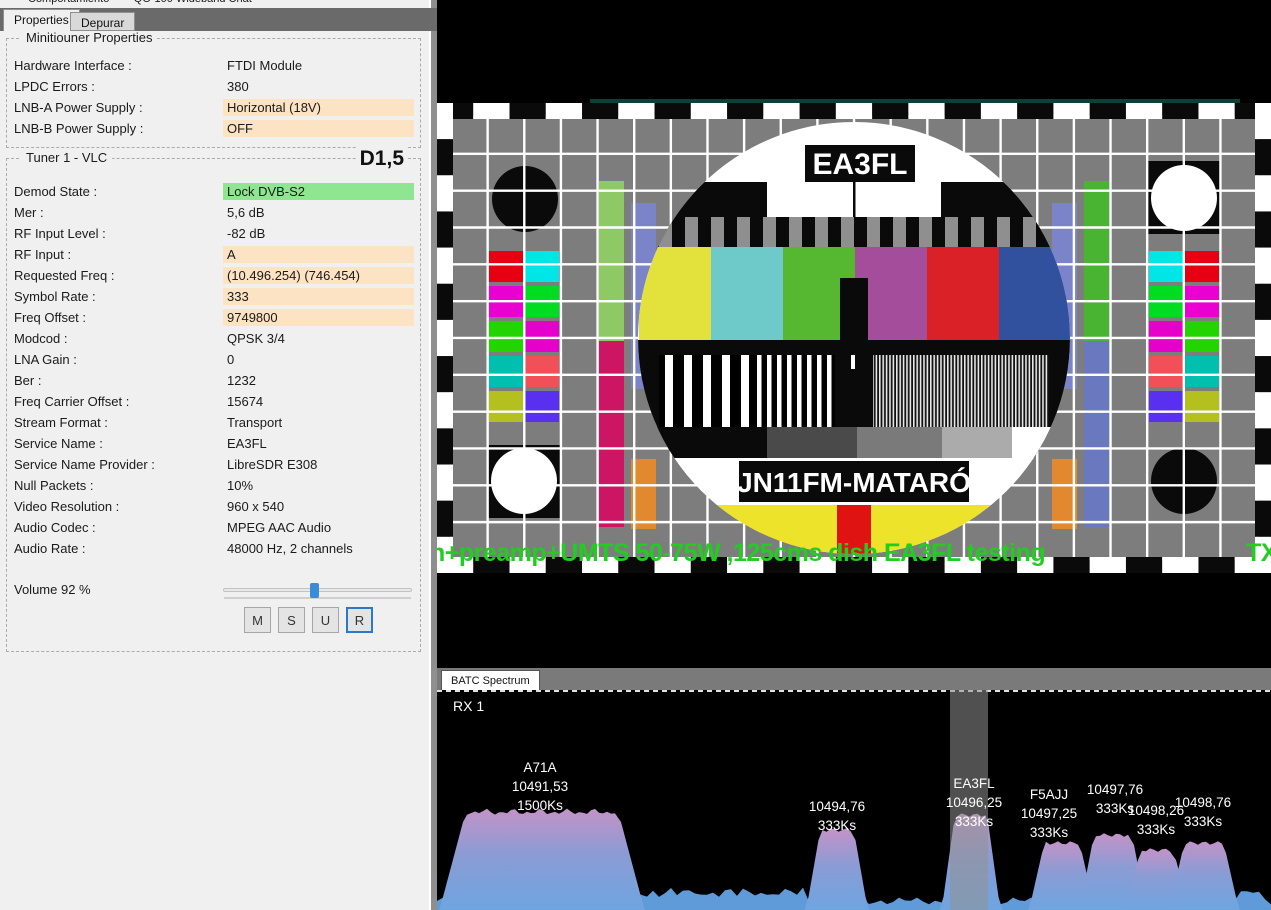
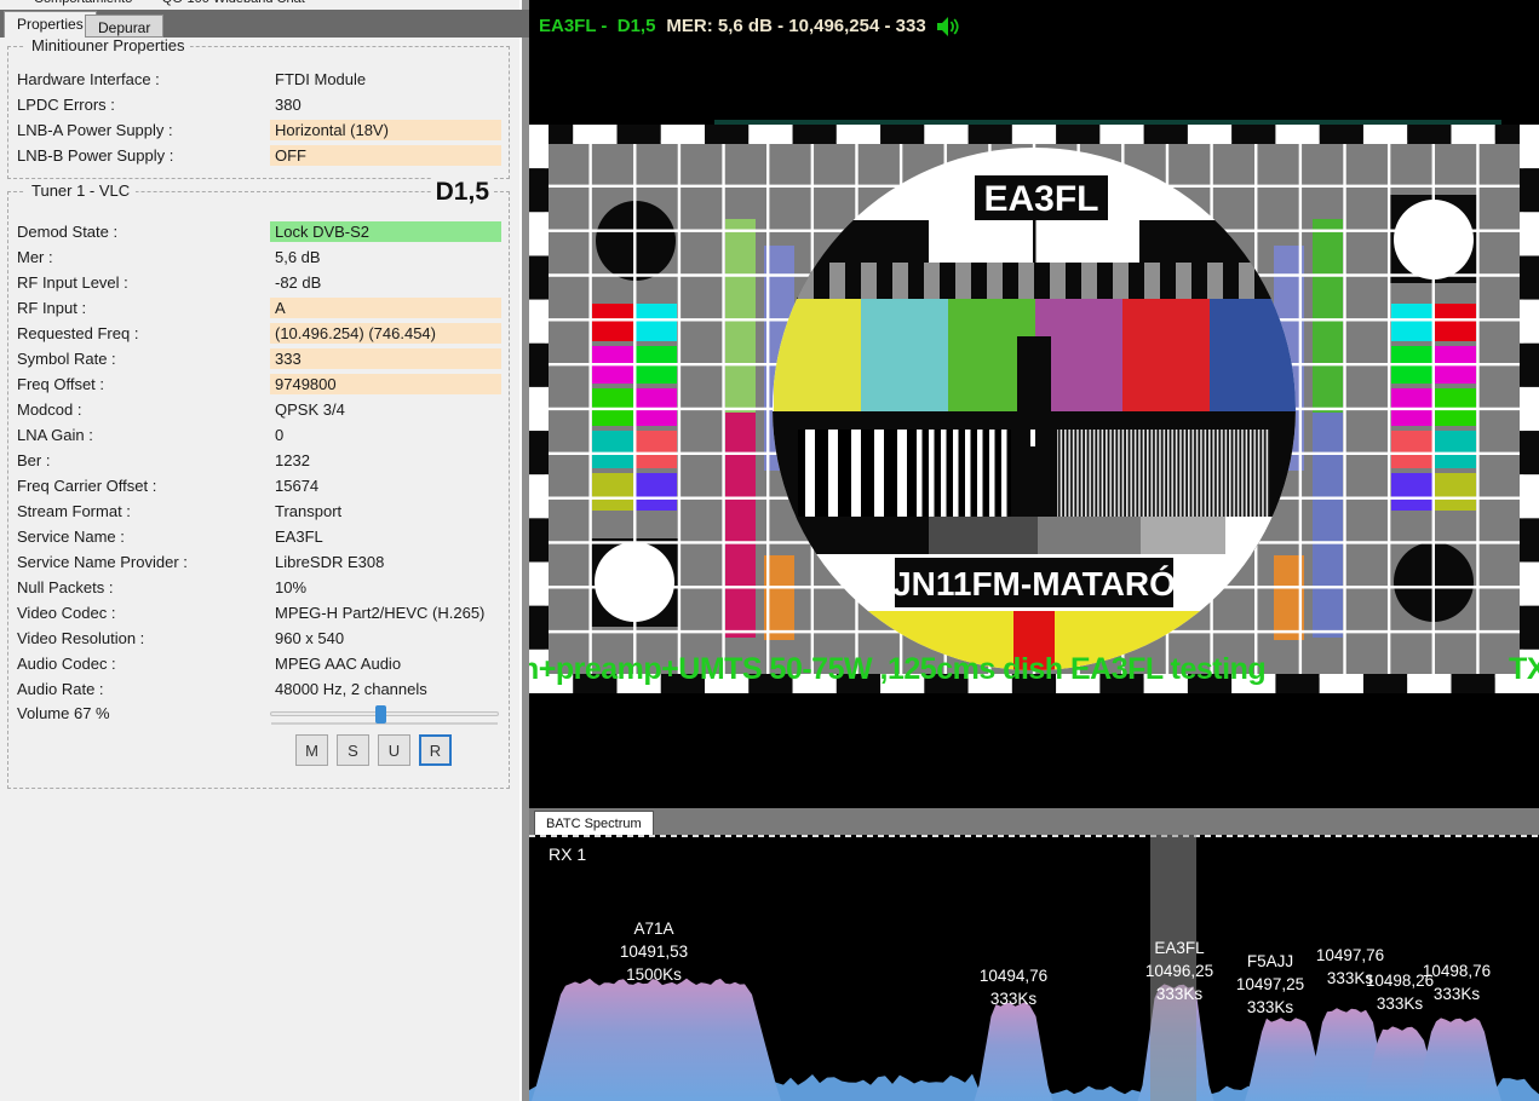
  Minitiouner Properties
  Hardware Interface :
  FTDI Module
  LPDC Errors :
  380
  LNB-A Power Supply :
  Horizontal (18V)
  LNB-B Power Supply :
  OFF
  Tuner 1 - VLC
  D1,5
  Demod State :
  Lock DVB-S2
  Mer :
  5,6 dB
  RF Input Level :
  -82 dB
  RF Input :
  A
  Requested Freq :
  (10.496.254) (746.454)
  Symbol Rate :
  333
  Freq Offset :
  9749800
  Modcod :
  QPSK 3/4
  LNA Gain :
  0
  Ber :
  1232
  Freq Carrier Offset :
  15674
  Stream Format :
  Transport
  Service Name :
  EA3FL
  Service Name Provider :
  LibreSDR E308
  Null Packets :
  10%
+ Video Codec :
+ MPEG-H Part2/HEVC (H.265)
  Video Resolution :
  960 x 540
  Audio Codec :
  MPEG AAC Audio
  Audio Rate :
  48000 Hz, 2 channels
- Volume 92 %
+ Volume 67 %
  M
  S
  U
  R
  Properties
  Depurar
+ EA3FL - D1,5
+ MER: 5,6 dB - 10,496,254 - 333
  EA3FL
  JN11FM-MATARÓ
  n+preamp+UMTS 50-75W ,125cms dish EA3FL testing
  TX
  BATC Spectrum
  RX 1
  A71A
  10491,53
  1500Ks
  10494,76
  333Ks
  EA3FL
  10496,25
  333Ks
  F5AJJ
  10497,25
  333Ks
  10497,76
  333Ks
  10498,26
  333Ks
  10498,76
  333Ks
